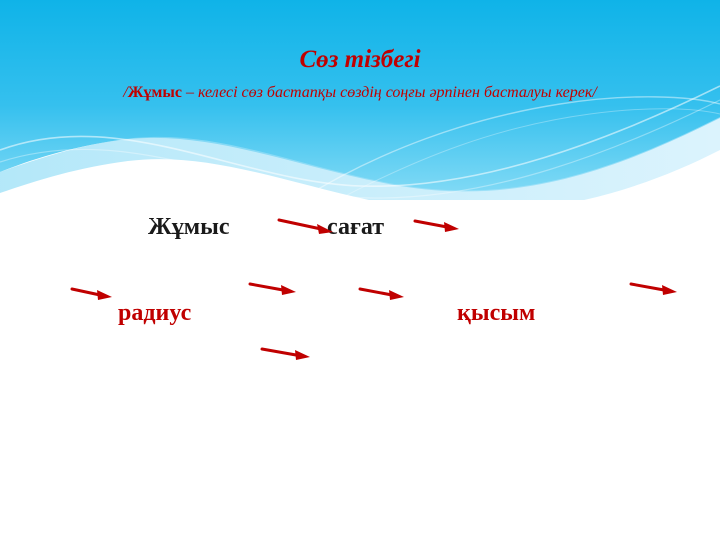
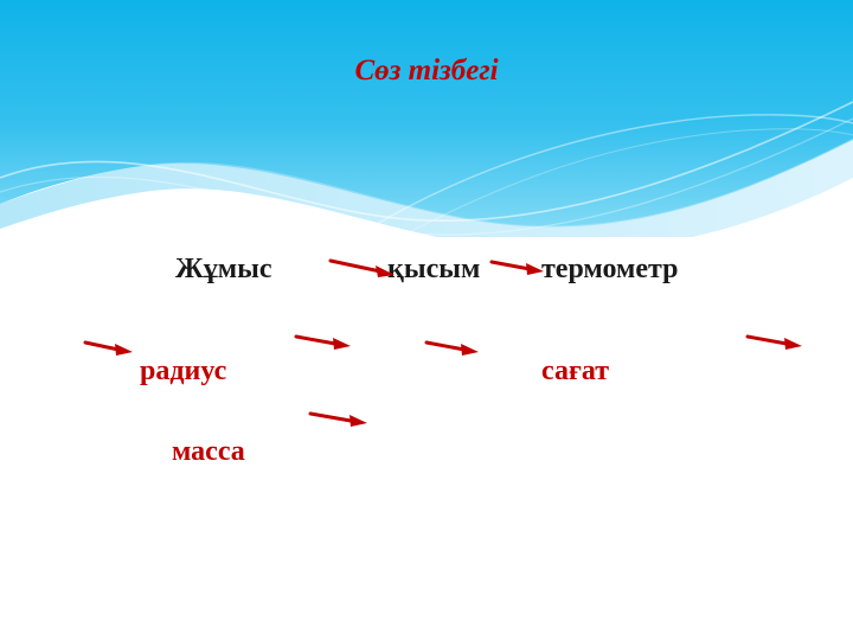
  Сөз тізбегі
- /Жұмыс – келесі сөз бастапқы сөздің соңғы әрпінен басталуы керек/
  Жұмыс
- сағат
+ қысым
+ термометр
  радиус
- қысым
+ сағат
+ масса
